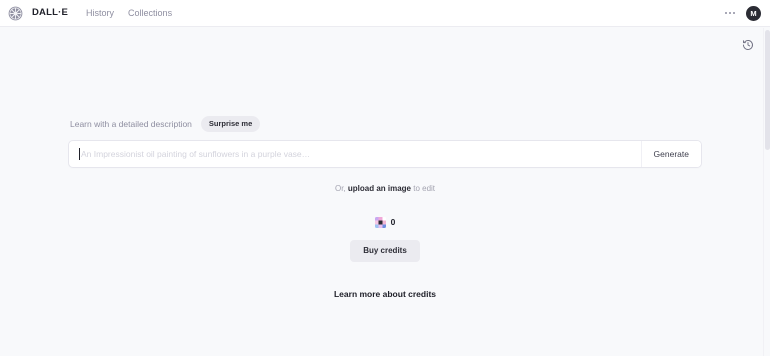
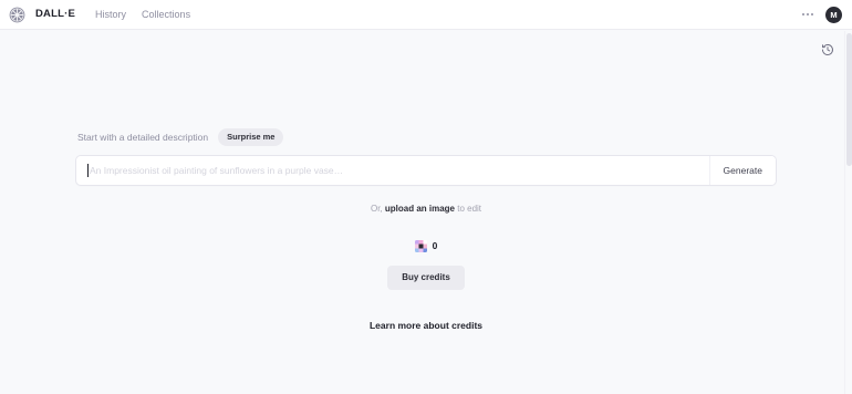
  DALL·E
  History
  Collections
  M
- Learn with a detailed description
+ Start with a detailed description
  Surprise me
  An Impressionist oil painting of sunflowers in a purple vase…
  Generate
  Or, upload an image to edit
  0
  Buy credits
  Learn more about credits
